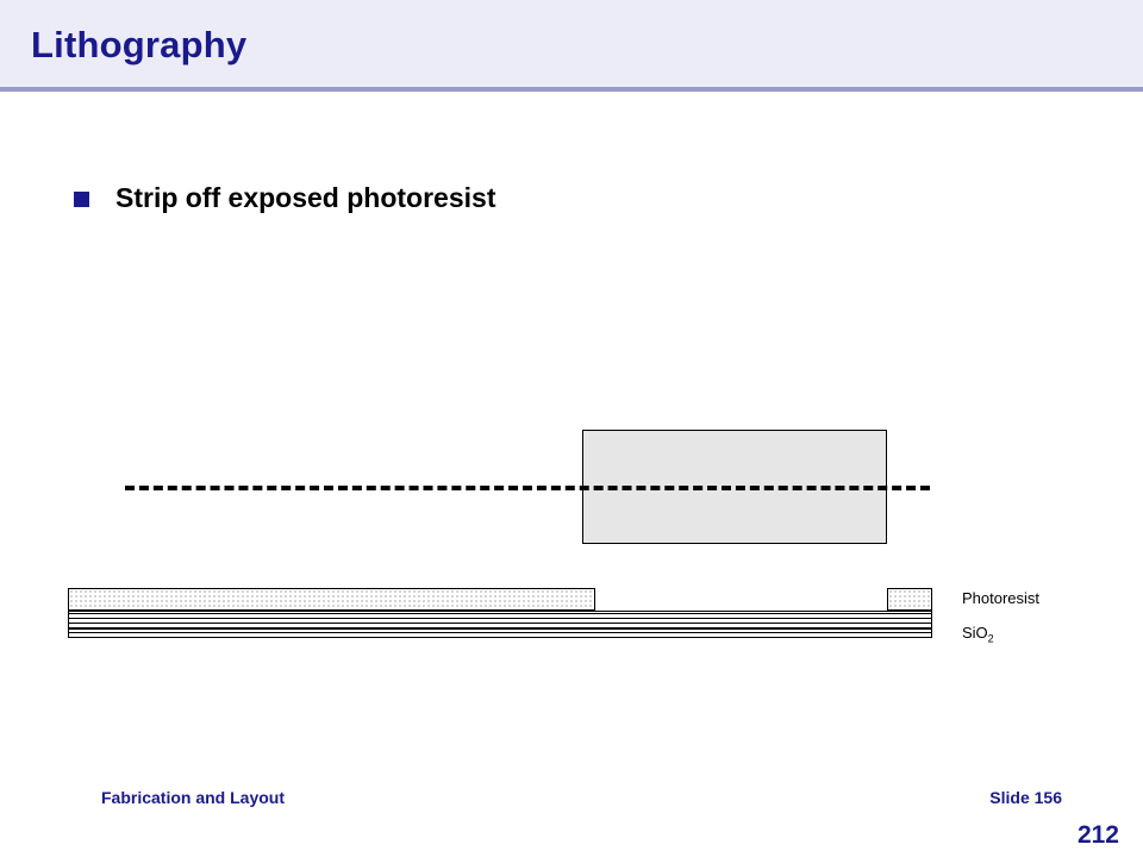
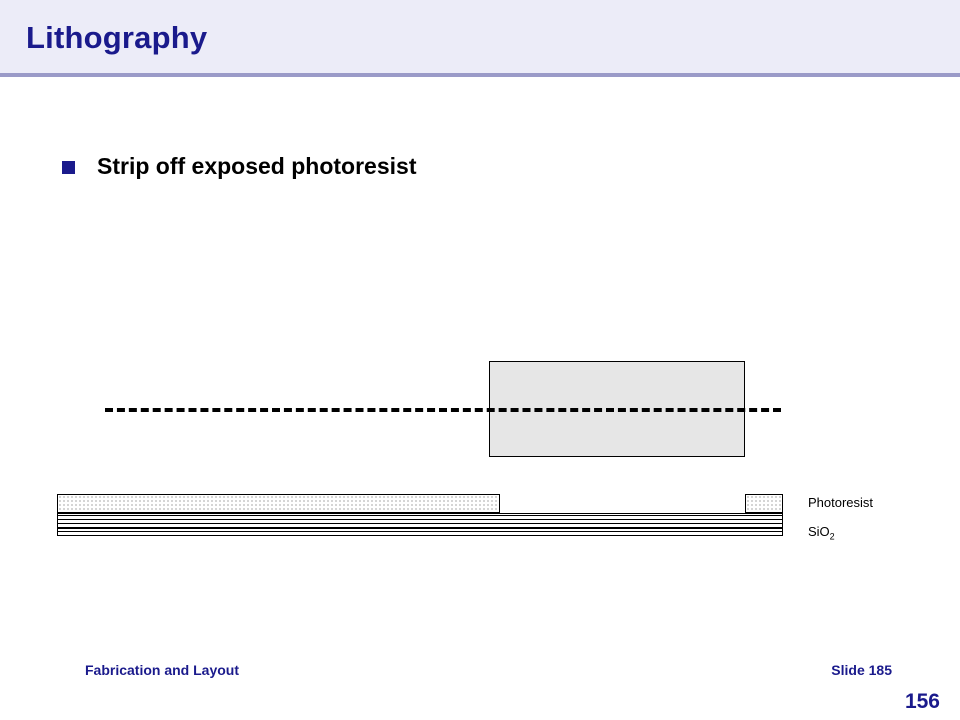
  Lithography
  Strip off exposed photoresist
  Photoresist
  SiO2
  Fabrication and Layout
- Slide 156
+ Slide 185
- 212
+ 156
